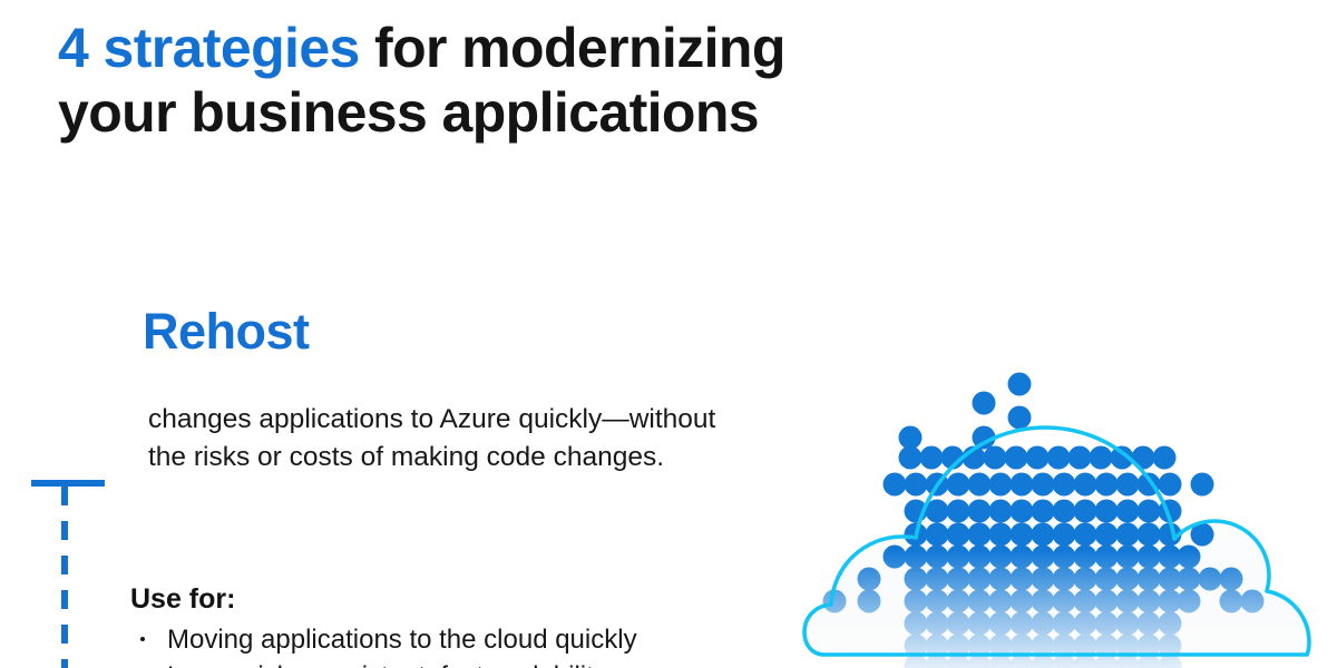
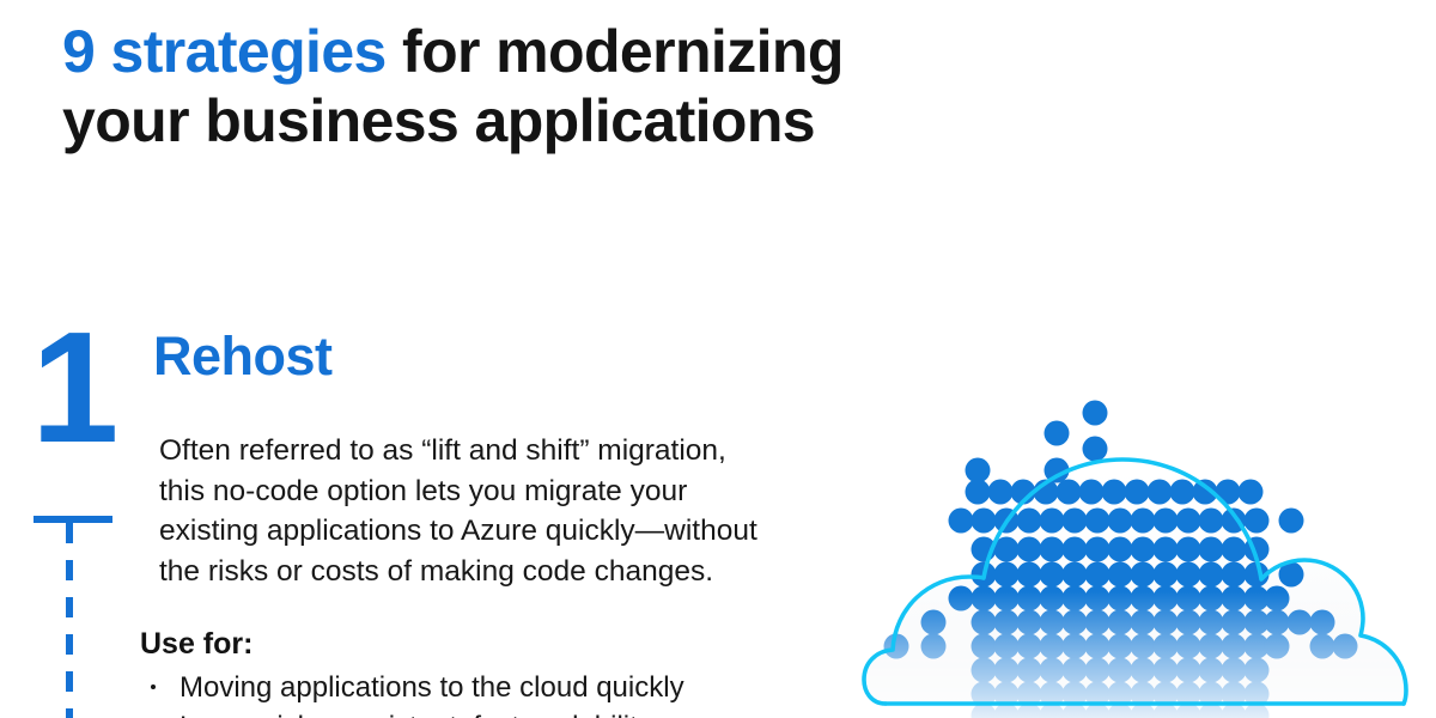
- 4 strategies for modernizing
+ 9 strategies for modernizing
  your business applications
+ 1
  Rehost
+ Often referred to as “lift and shift” migration,
+ this no-code option lets you migrate your
- changes applications to Azure quickly—without
+ existing applications to Azure quickly—without
  the risks or costs of making code changes.
  Use for:
  Moving applications to the cloud quickly
